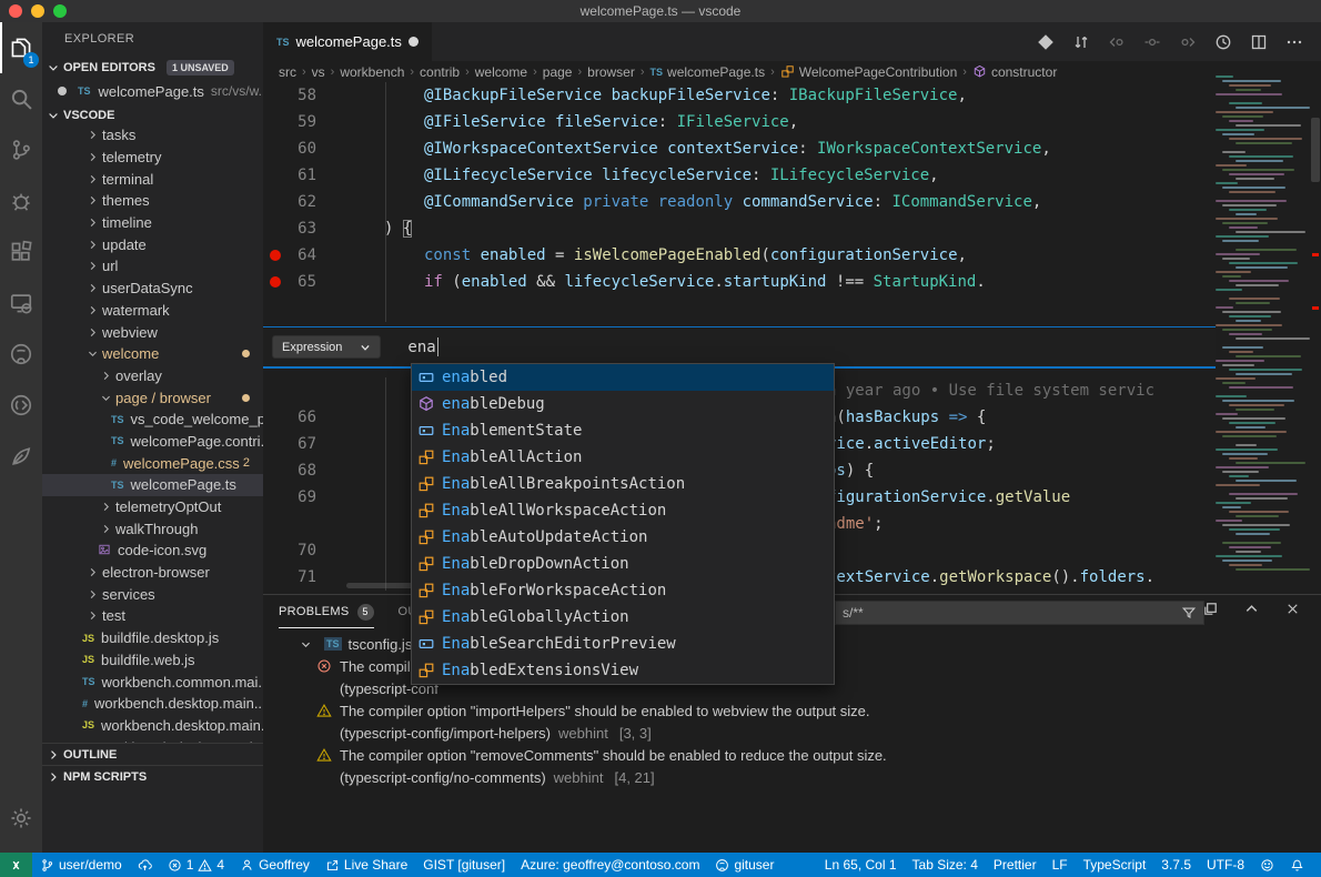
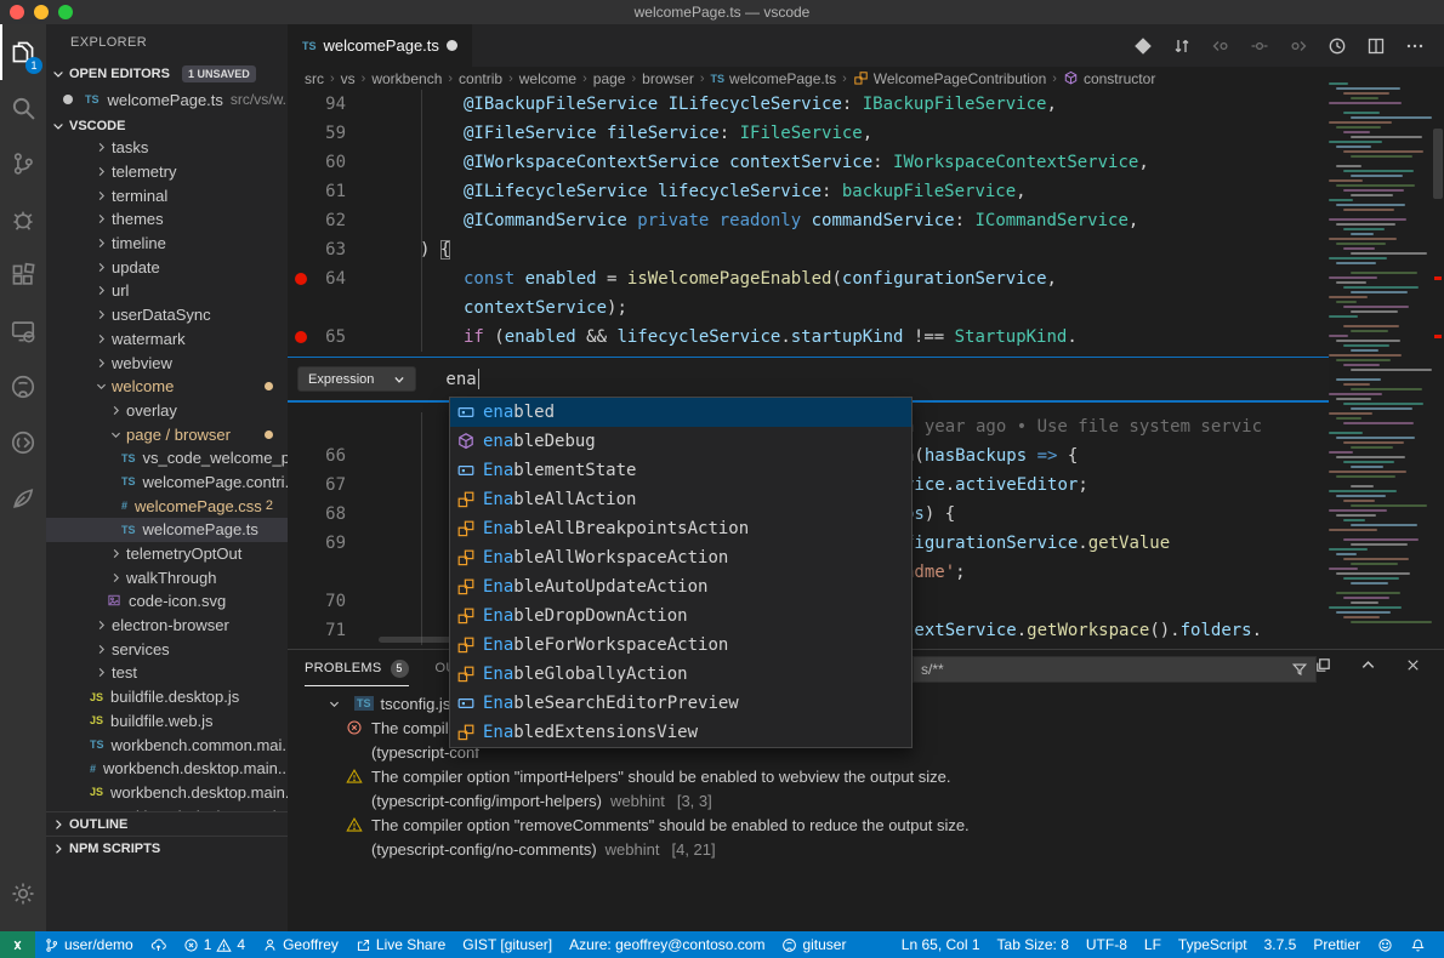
  welcomePage.ts — vscode
  1
  EXPLORER
  OPEN EDITORS
  1 UNSAVED
  TS
  welcomePage.ts
  src/vs/w.
  VSCODE
  tasks
  telemetry
  terminal
  themes
  timeline
  update
  url
  userDataSync
  watermark
  webview
  welcome
  overlay
  page / browser
  TS
  vs_code_welcome_p
  TS
  welcomePage.contri
  #
  welcomePage.css
  2
  TS
  welcomePage.ts
  telemetryOptOut
  walkThrough
  code-icon.svg
  electron-browser
  services
  test
  JS
  buildfile.desktop.js
  JS
  buildfile.web.js
  TS
  workbench.common.mai.
  #
  workbench.desktop.main..
  JS
  workbench.desktop.main
  OUTLINE
  NPM SCRIPTS
  TS
  welcomePage.ts
  src
  ›
  vs
  ›
  workbench
  ›
  contrib
  ›
  welcome
  ›
  page
  ›
  browser
  ›
  TS
  welcomePage.ts
  ›
  WelcomePageContribution
  ›
  constructor
- 58
+ 94
- @IBackupFileService backupFileService: IBackupFileService,
+ @IBackupFileService ILifecycleService: IBackupFileService,
  59
  @IFileService fileService: IFileService,
  60
  @IWorkspaceContextService contextService: IWorkspaceContextService,
  61
- @ILifecycleService lifecycleService: ILifecycleService,
+ @ILifecycleService lifecycleService: backupFileService,
  62
  @ICommandService private readonly commandService: ICommandService,
  63
  ) {
  64
  const enabled = isWelcomePageEnabled(configurationService,
+ contextService);
  65
  if (enabled && lifecycleService.startupKind !== StartupKind.
  Expression
  ena
  year ago • Use file system servic
  66
  (hasBackups => {
  67
  ice.activeEditor;
  68
  s) {
  69
  igurationService.getValue
  dme';
  70
  71
  extService.getWorkspace().folders.
  enabled
  enableDebug
  EnablementState
  EnableAllAction
  EnableAllBreakpointsAction
  EnableAllWorkspaceAction
  EnableAutoUpdateAction
  EnableDropDownAction
  EnableForWorkspaceAction
  EnableGloballyAction
  EnableSearchEditorPreview
  EnabledExtensionsView
  PROBLEMS
  5
  s/**
  TS
  tsconfig.js
  (typescript-conf
  The compiler option "importHelpers" should be enabled to webview the output size.
  (typescript-config/import-helpers)
  webhint
  [3, 3]
  The compiler option "removeComments" should be enabled to reduce the output size.
  (typescript-config/no-comments)
  webhint
  [4, 21]
  user/demo
  1
  4
  Geoffrey
  Live Share
  GIST [gituser]
  Azure: geoffrey@contoso.com
  gituser
  Ln 65, Col 1
- Tab Size: 4
+ Tab Size: 8
- Prettier
+ UTF-8
  LF
  TypeScript
  3.7.5
- UTF-8
+ Prettier
